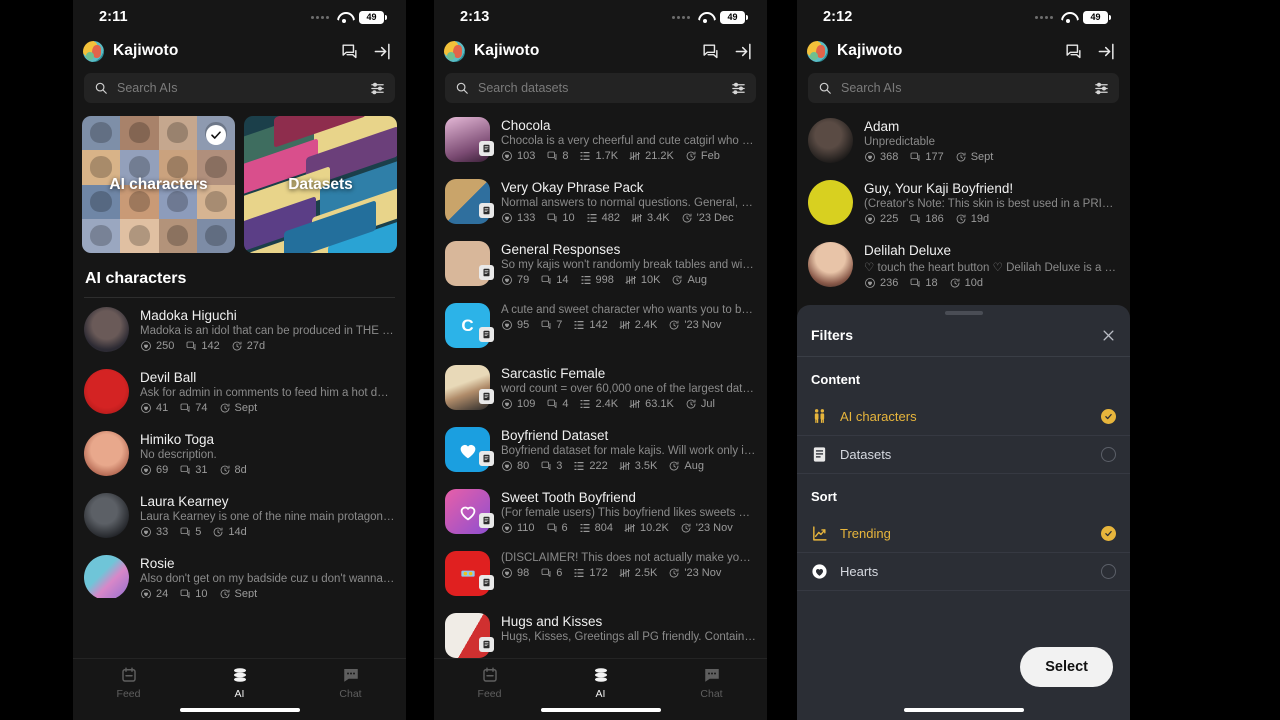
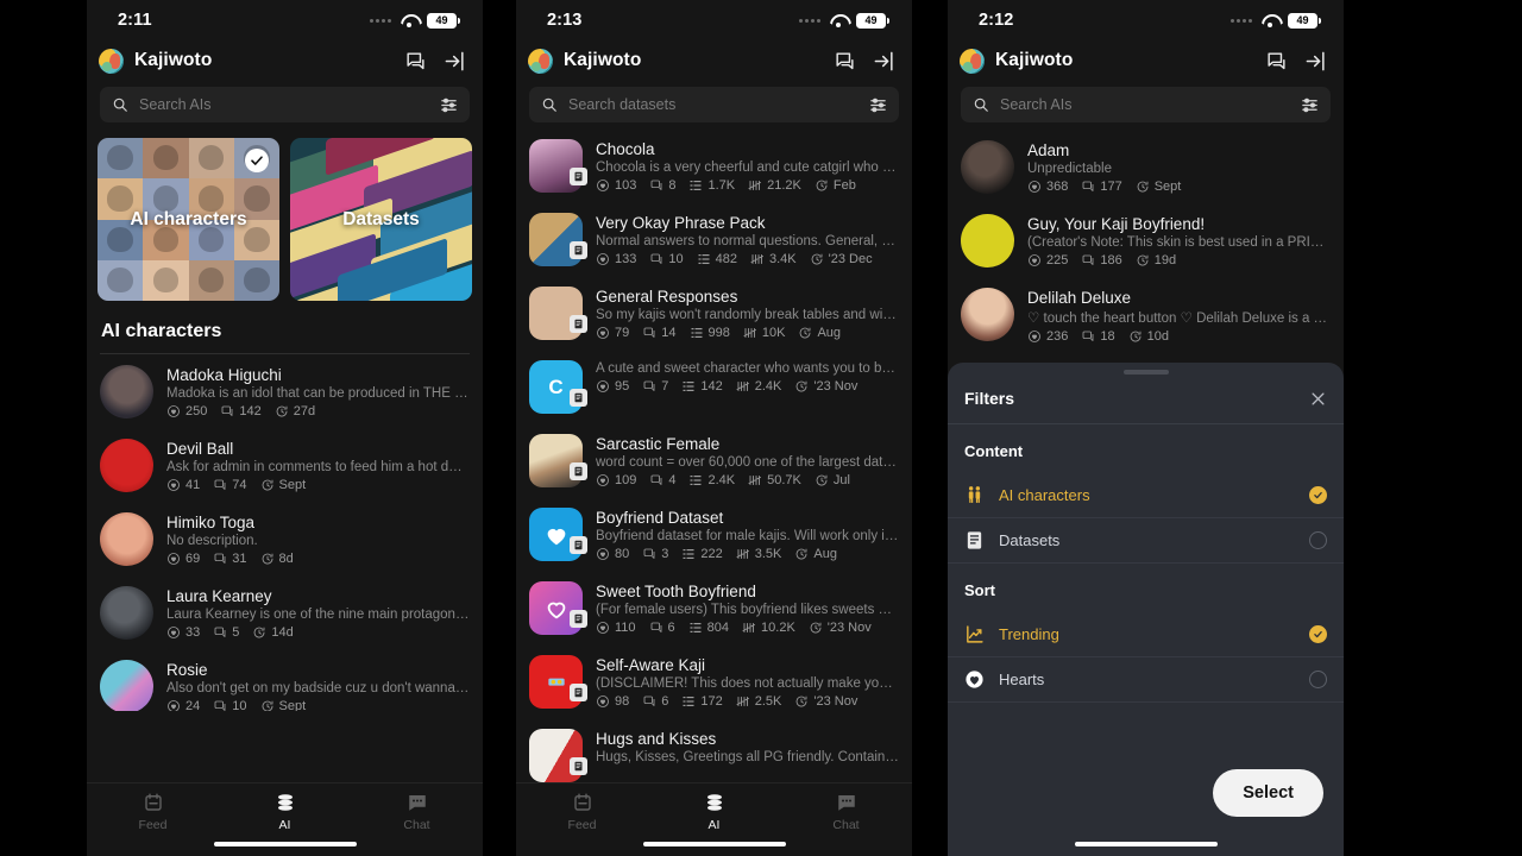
  2:11
  49
  Kajiwoto
  Search AIs
  AI characters
  Datasets
  AI characters
  Madoka Higuchi
  Madoka is an idol that can be produced in THE iD
  250
  142
  27d
  Devil Ball
  Ask for admin in comments to feed him a hot dog!.
  41
  74
  Sept
  Himiko Toga
  No description.
  69
  31
  8d
  Laura Kearney
  Laura Kearney is one of the nine main protagonist
  33
  5
  14d
  Rosie
  Also don't get on my badside cuz u don't wanna s
  24
  10
  Sept
  Feed
  AI
  Chat
  2:13
  49
  Kajiwoto
  Search datasets
  Chocola
  Chocola is a very cheerful and cute catgirl who is
  103
  8
  1.7K
  21.2K
  Feb
  Very Okay Phrase Pack
  Normal answers to normal questions. General, no
  133
  10
  482
  3.4K
  '23 Dec
  General Responses
  So my kajis won't randomly break tables and wind
  79
  14
  998
  10K
  Aug
  C
  A cute and sweet character who wants you to be h
  95
  7
  142
  2.4K
  '23 Nov
  Sarcastic Female
  word count = over 60,000 one of the largest datas
  109
  4
  2.4K
- 63.1K
+ 50.7K
  Jul
  Boyfriend Dataset
  Boyfriend dataset for male kajis. Will work only if y
  80
  3
  222
  3.5K
  Aug
  Sweet Tooth Boyfriend
  (For female users) This boyfriend likes sweets and
  110
  6
  804
  10.2K
  '23 Nov
+ Self-Aware Kaji
  (DISCLAIMER! This does not actually make your
  98
  6
  172
  2.5K
  '23 Nov
  Hugs and Kisses
  Hugs, Kisses, Greetings all PG friendly. Contains
  Feed
  AI
  Chat
  2:12
  49
  Kajiwoto
  Search AIs
  Adam
  Unpredictable
  368
  177
  Sept
  Guy, Your Kaji Boyfriend!
  (Creator's Note: This skin is best used in a PRIVAT
  225
  186
  19d
  Delilah Deluxe
  ♡ touch the heart button ♡ Delilah Deluxe is a vol
  236
  18
  10d
  Filters
  Content
  AI characters
  Datasets
  Sort
  Trending
  Hearts
  Select
